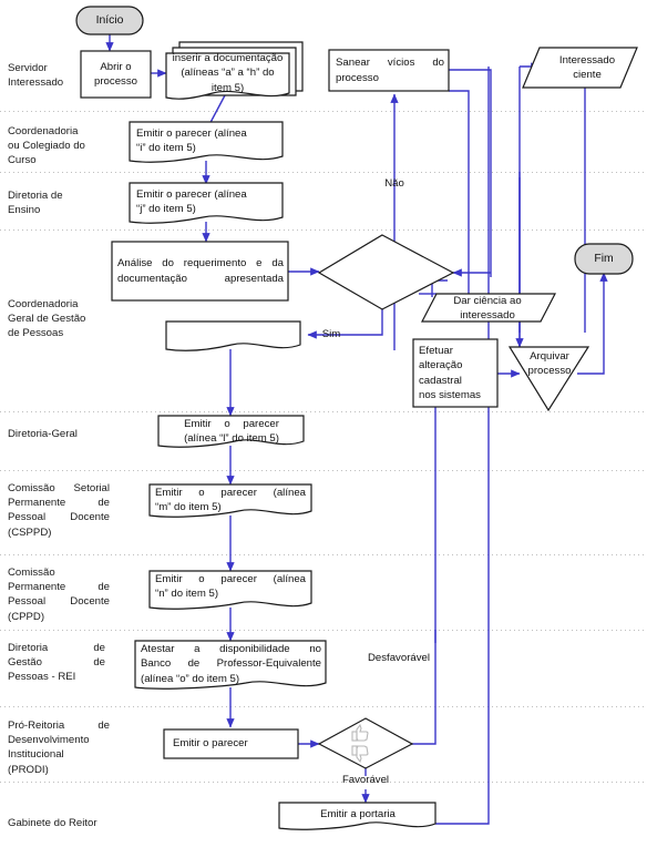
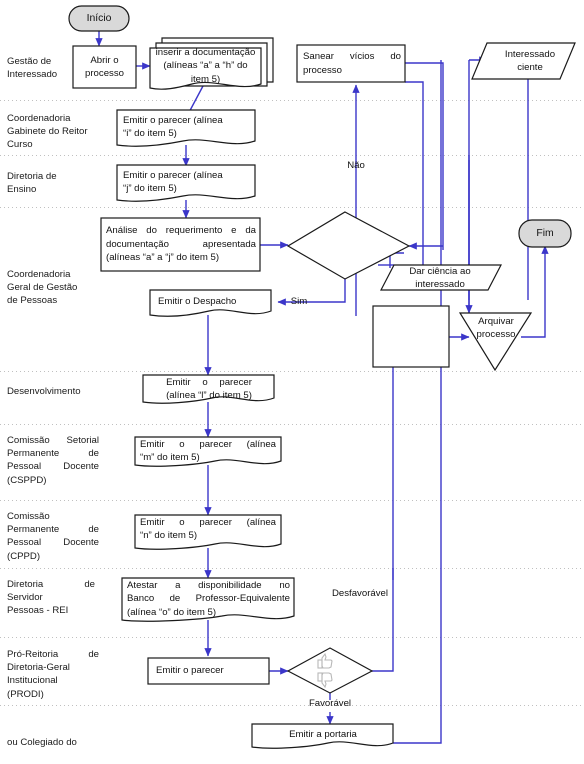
- Servidor
+ Gestão de
  Interessado
  Coordenadoria
- ou Colegiado do
+ Gabinete do Reitor
  Curso
  Diretoria de
  Ensino
  Coordenadoria
  Geral de Gestão
  de Pessoas
- Diretoria-Geral
+ Desenvolvimento
  Comissão Setorial
  Permanente de
  Pessoal Docente
  (CSPPD)
  Comissão
  Permanente de
  Pessoal Docente
  (CPPD)
  Diretoria de
- Gestão de
+ Servidor
  Pessoas - REI
  Pró-Reitoria de
- Desenvolvimento
+ Diretoria-Geral
  Institucional
  (PRODI)
- Gabinete do Reitor
+ ou Colegiado do
  Início
  Abrir o
  processo
  inserir a documentação
  (alíneas “a” a “h” do
  item 5)
  Sanear vícios do
  processo
  Interessado
  ciente
  Emitir o parecer (alínea
  “i” do item 5)
  Emitir o parecer (alínea
  “j” do item 5)
  Análise do requerimento e da
  documentação apresentada
+ (alíneas “a” a “j” do item 5)
+ Emitir o Despacho
  Dar ciência ao
  interessado
- Efetuar
- alteração
- cadastral
- nos sistemas
  Arquivar
  processo
  Fim
  Emitir o parecer
  (alínea “l” do item 5)
  Emitir o parecer (alínea
  “m” do item 5)
  Emitir o parecer (alínea
  “n” do item 5)
  Atestar a disponibilidade no
  Banco de Professor-Equivalente
  (alínea “o” do item 5)
  Emitir o parecer
  Emitir a portaria
  Não
  Sim
  Desfavorável
  Favorável
